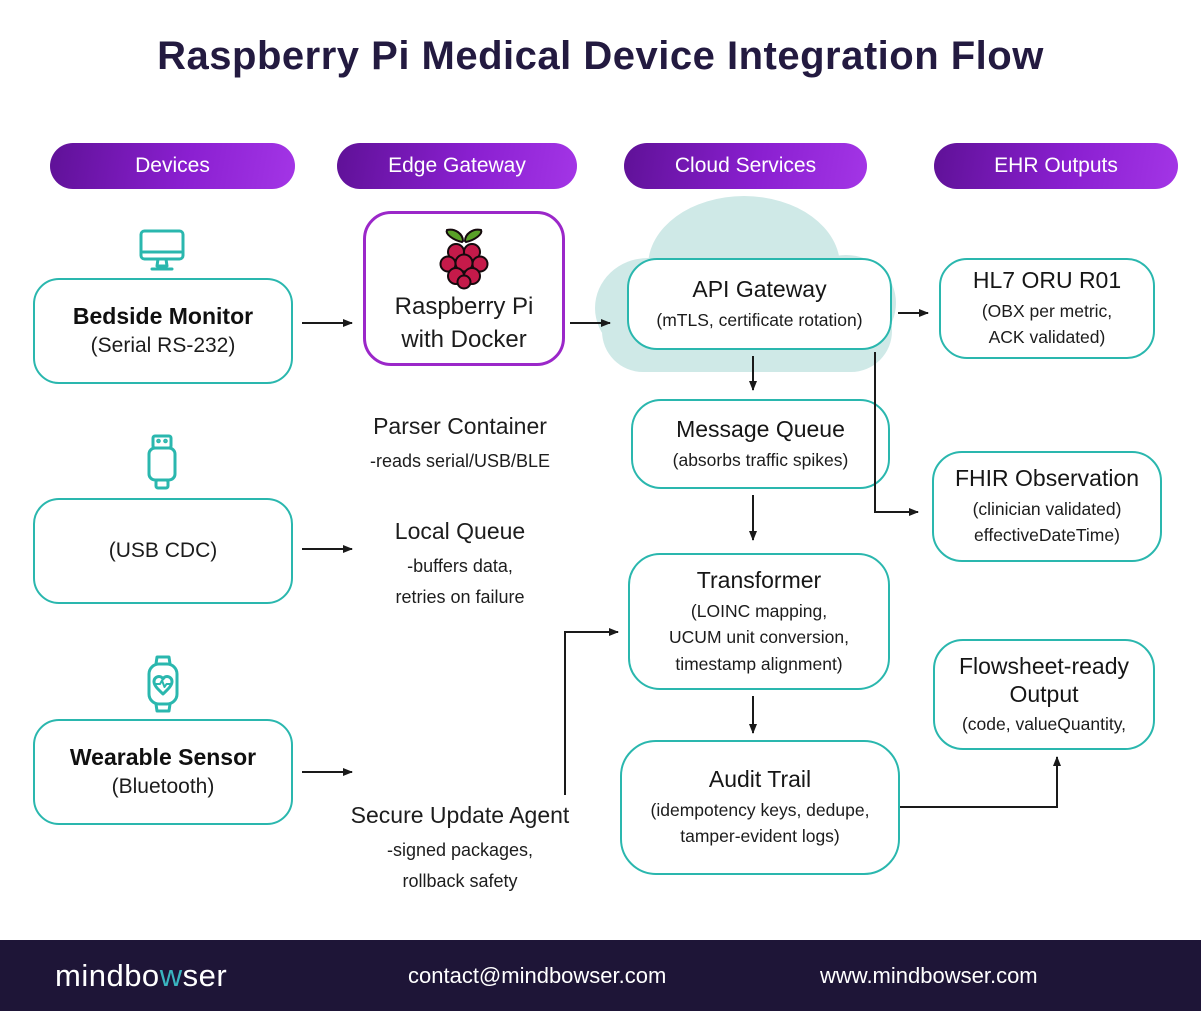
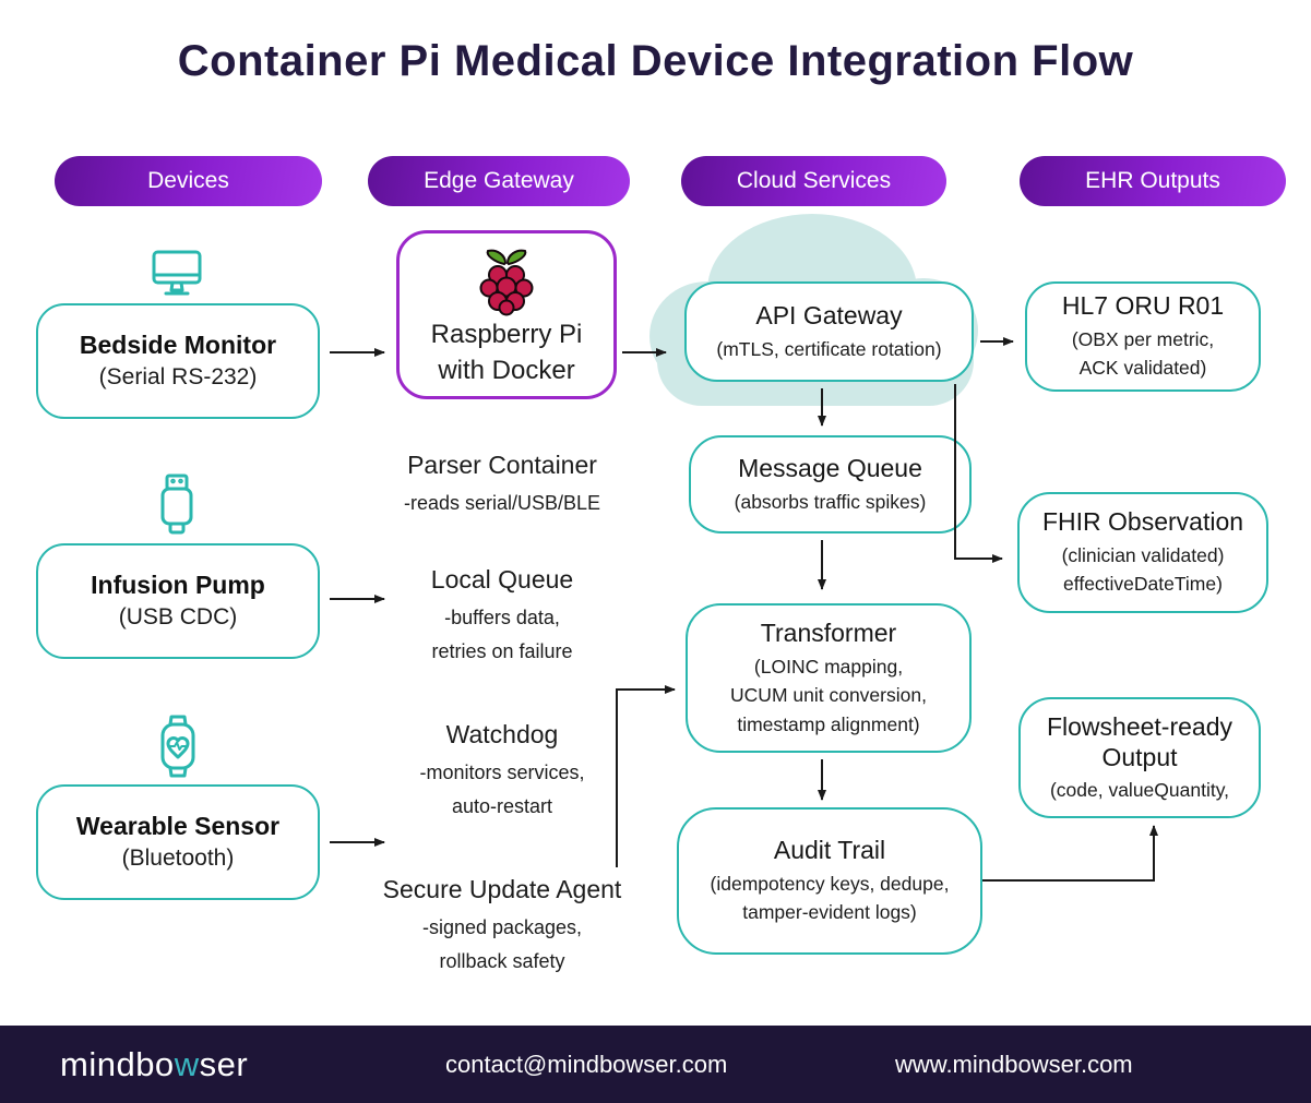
- Raspberry Pi Medical Device Integration Flow
+ Container Pi Medical Device Integration Flow
  Devices
  Edge Gateway
  Cloud Services
  EHR Outputs
  Bedside Monitor
  (Serial RS-232)
+ Infusion Pump
  (USB CDC)
  Wearable Sensor
  (Bluetooth)
  Raspberry Pi
  with Docker
  Parser Container
  -reads serial/USB/BLE
  Local Queue
  -buffers data,
  retries on failure
+ Watchdog
+ -monitors services,
+ auto-restart
  Secure Update Agent
  -signed packages,
  rollback safety
  API Gateway
  (mTLS, certificate rotation)
  Message Queue
  (absorbs traffic spikes)
  Transformer
  (LOINC mapping,
  UCUM unit conversion,
  timestamp alignment)
  Audit Trail
  (idempotency keys, dedupe,
  tamper-evident logs)
  HL7 ORU R01
  (OBX per metric,
  ACK validated)
  FHIR Observation
  (clinician validated)
  effectiveDateTime)
  Flowsheet-ready Output
  (code, valueQuantity,
  mindbowser
  contact@mindbowser.com
  www.mindbowser.com
